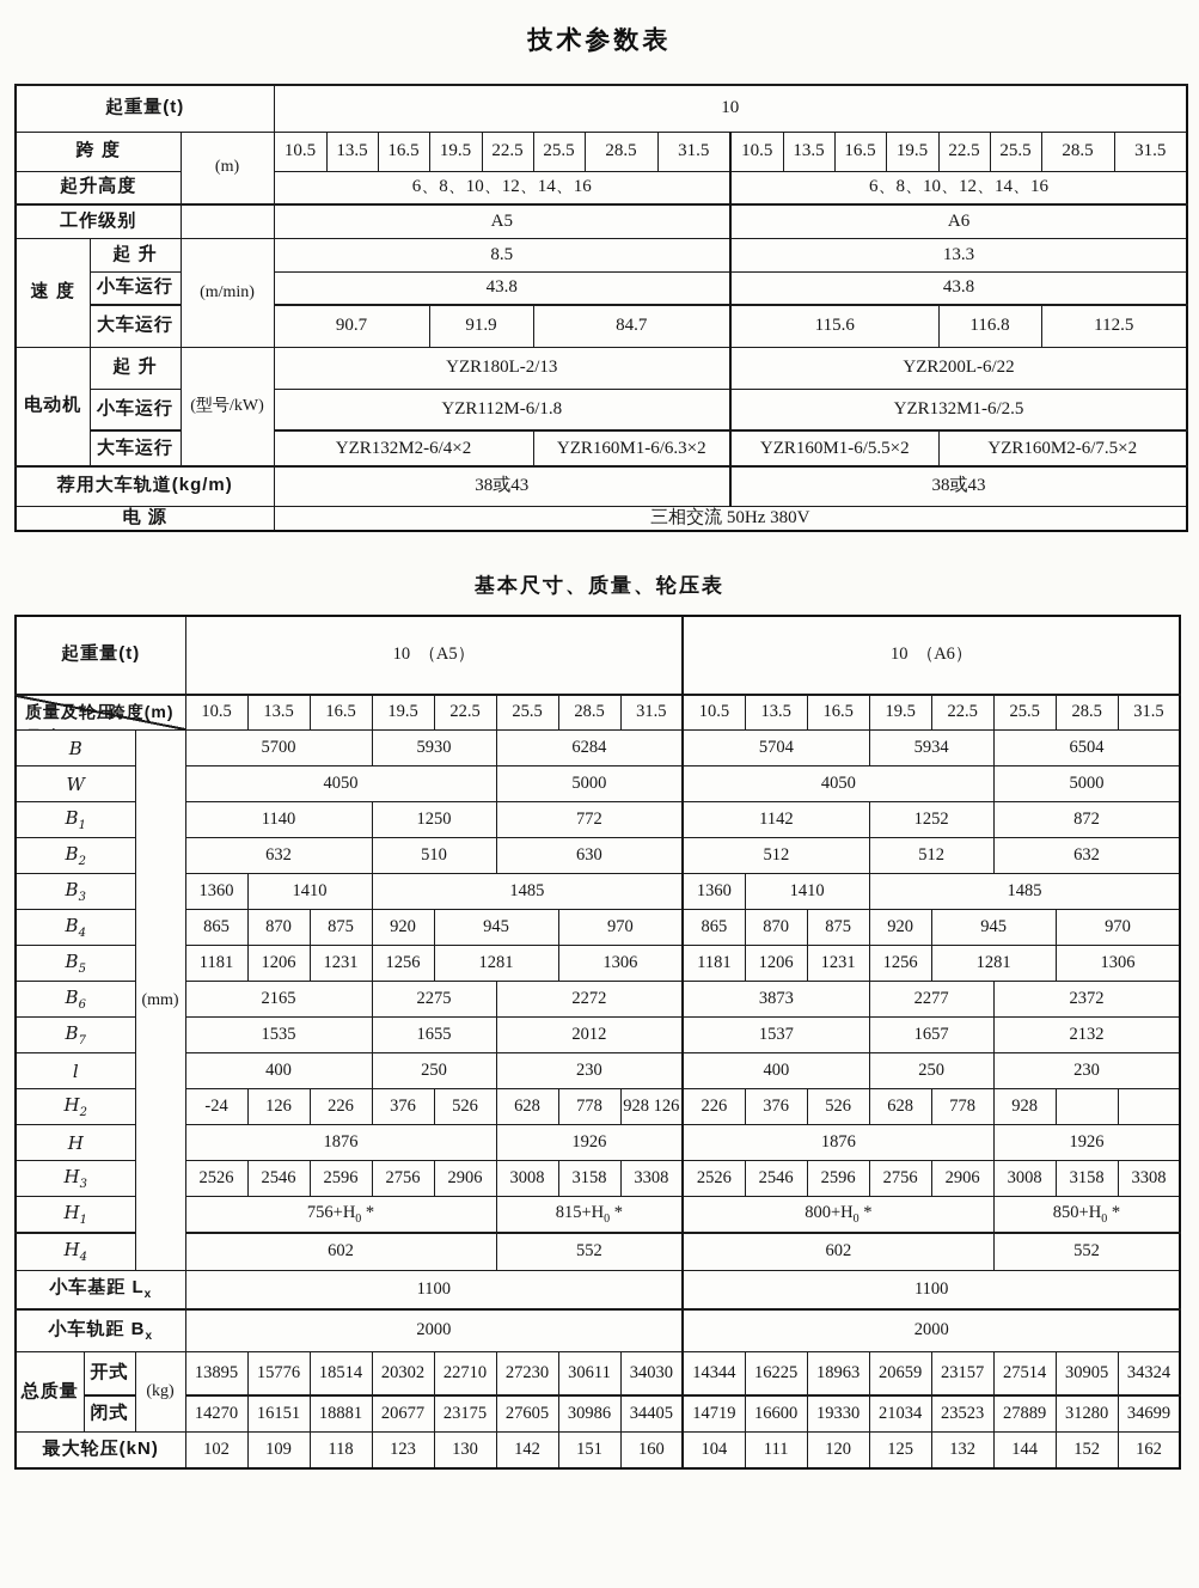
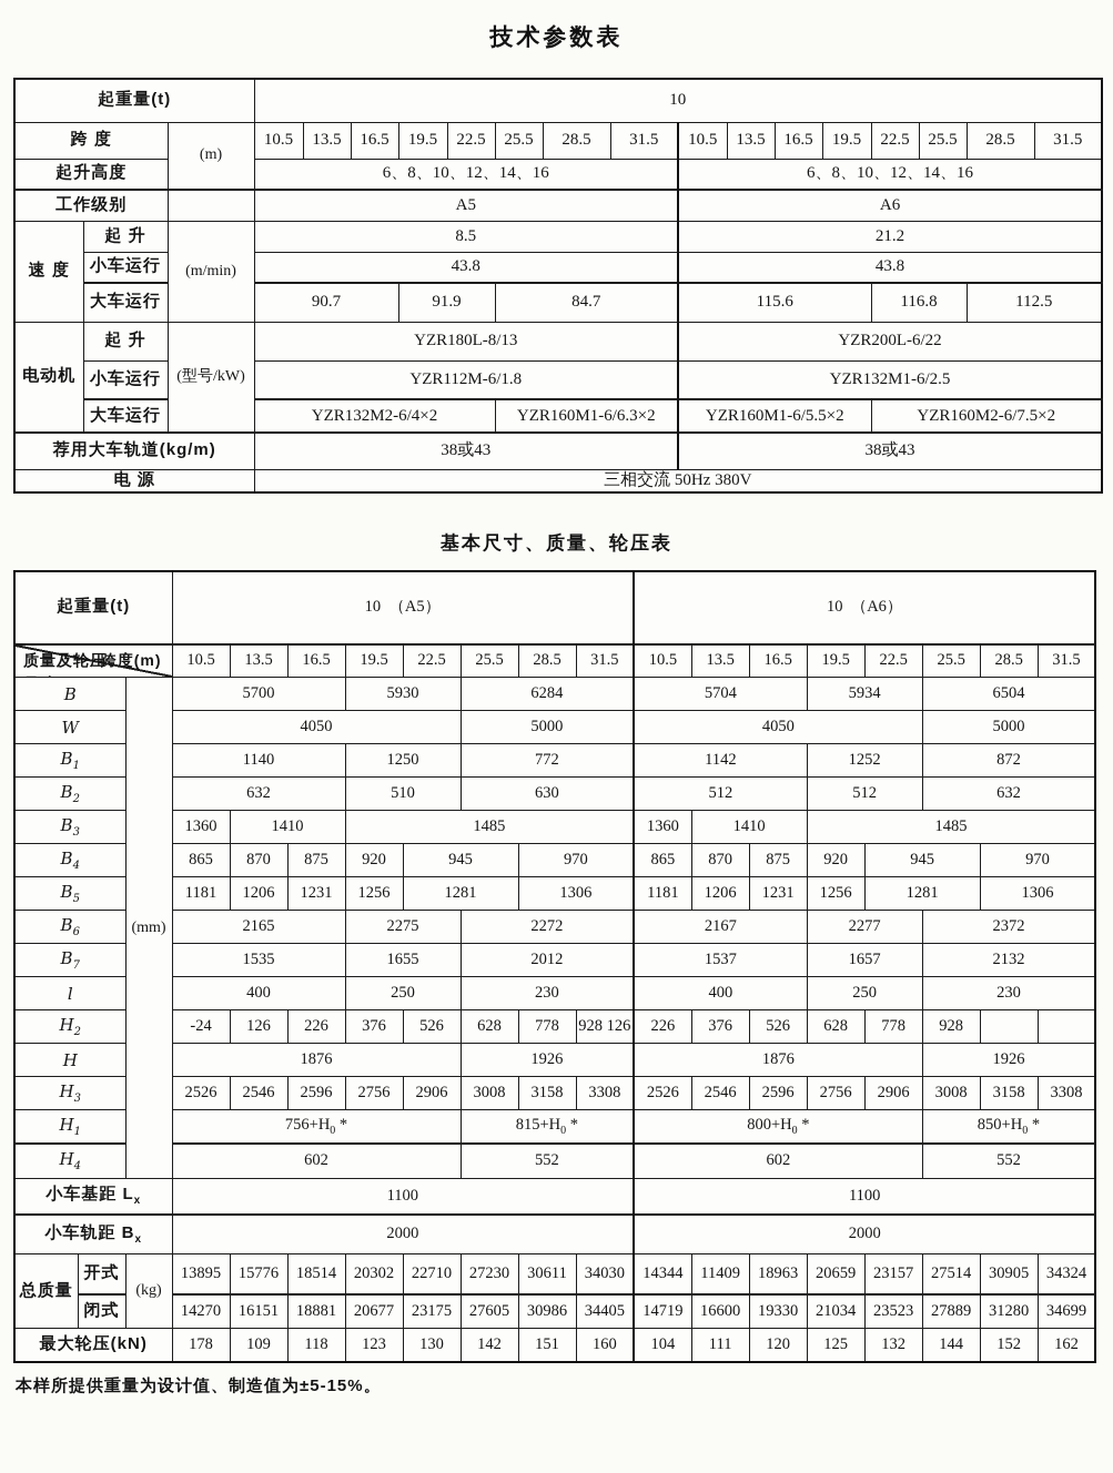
  技术参数表
  起重量(t)	10
  跨 度	(m)	10.5	13.5	16.5	19.5	22.5	25.5	28.5	31.5	10.5	13.5	16.5	19.5	22.5	25.5	28.5	31.5
  起升高度	6、8、10、12、14、16	6、8、10、12、14、16
  工作级别		A5	A6
- 速 度	起 升	(m/min)	8.5	13.3
+ 速 度	起 升	(m/min)	8.5	21.2
  小车运行	43.8	43.8
  大车运行	90.7	91.9	84.7	115.6	116.8	112.5
- 电动机	起 升	(型号/kW)	YZR180L-2/13	YZR200L-6/22
+ 电动机	起 升	(型号/kW)	YZR180L-8/13	YZR200L-6/22
  小车运行	YZR112M-6/1.8	YZR132M1-6/2.5
  大车运行	YZR132M2-6/4×2	YZR160M1-6/6.3×2	YZR160M1-6/5.5×2	YZR160M2-6/7.5×2
  荐用大车轨道(kg/m)	38或43	38或43
  电 源	三相交流 50Hz 380V
  基本尺寸、质量、轮压表
  起重量(t)	10 （A5）	10 （A6）
  跨度(m)质量及轮压	10.5	13.5	16.5	19.5	22.5	25.5	28.5	31.5	10.5	13.5	16.5	19.5	22.5	25.5	28.5	31.5
  B	(mm)	5700	5930	6284	5704	5934	6504
  W	4050	5000	4050	5000
  B1	1140	1250	772	1142	1252	872
  B2	632	510	630	512	512	632
  B3	1360	1410	1485	1360	1410	1485
  B4	865	870	875	920	945	970	865	870	875	920	945	970
  B5	1181	1206	1231	1256	1281	1306	1181	1206	1231	1256	1281	1306
- B6	2165	2275	2272	3873	2277	2372
+ B6	2165	2275	2272	2167	2277	2372
  B7	1535	1655	2012	1537	1657	2132
  l	400	250	230	400	250	230
  H2	-24	126	226	376	526	628	778	928 126	226	376	526	628	778	928
  H	1876	1926	1876	1926
  H3	2526	2546	2596	2756	2906	3008	3158	3308	2526	2546	2596	2756	2906	3008	3158	3308
  H1	756+H0 *	815+H0 *	800+H0 *	850+H0 *
  H4	602	552	602	552
  小车基距 Lx	1100	1100
  小车轨距 Bx	2000	2000
- 总质量	开式	(kg)	13895	15776	18514	20302	22710	27230	30611	34030	14344	16225	18963	20659	23157	27514	30905	34324
+ 总质量	开式	(kg)	13895	15776	18514	20302	22710	27230	30611	34030	14344	11409	18963	20659	23157	27514	30905	34324
  闭式	14270	16151	18881	20677	23175	27605	30986	34405	14719	16600	19330	21034	23523	27889	31280	34699
- 最大轮压(kN)	102	109	118	123	130	142	151	160	104	111	120	125	132	144	152	162
+ 最大轮压(kN)	178	109	118	123	130	142	151	160	104	111	120	125	132	144	152	162
+ 本样所提供重量为设计值、制造值为±5-15%。
